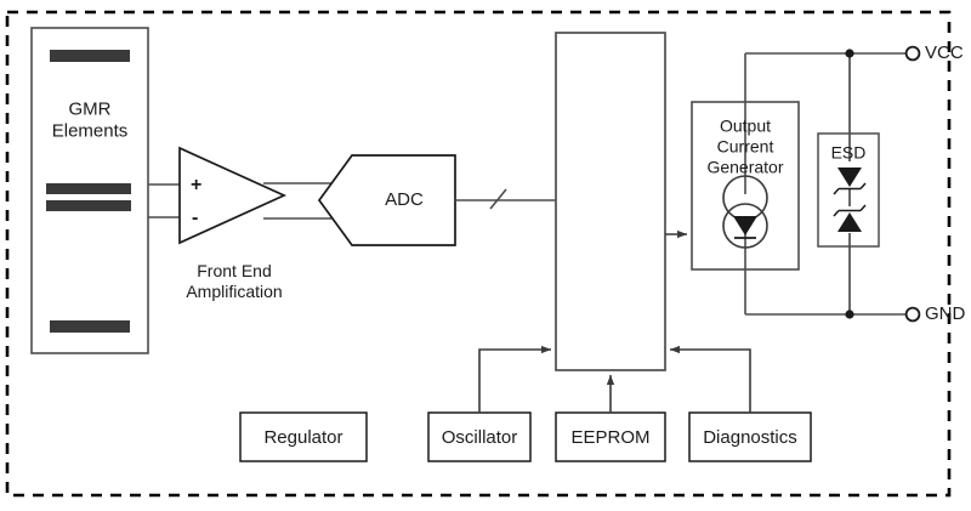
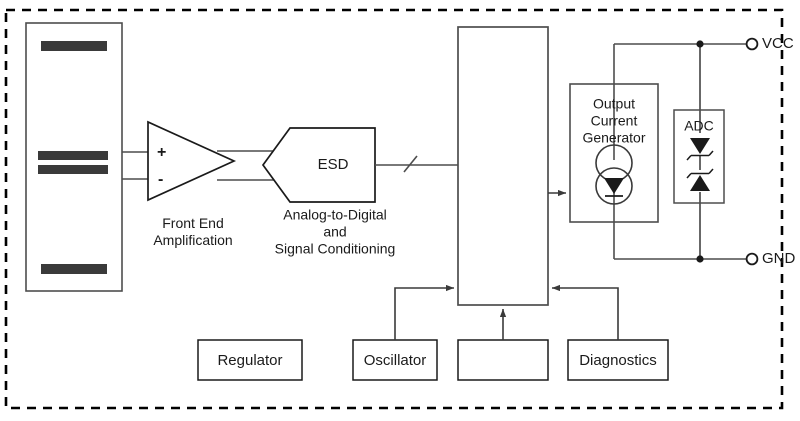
- GMR
- Elements
  +
  -
- ADC
+ ESD
  Front End
  Amplification
+ Analog-to-Digital
+ and
+ Signal Conditioning
  Output
  Current
  Generator
- ESD
+ ADC
  VCC
  GND
  Regulator
  Oscillator
- EEPROM
  Diagnostics
